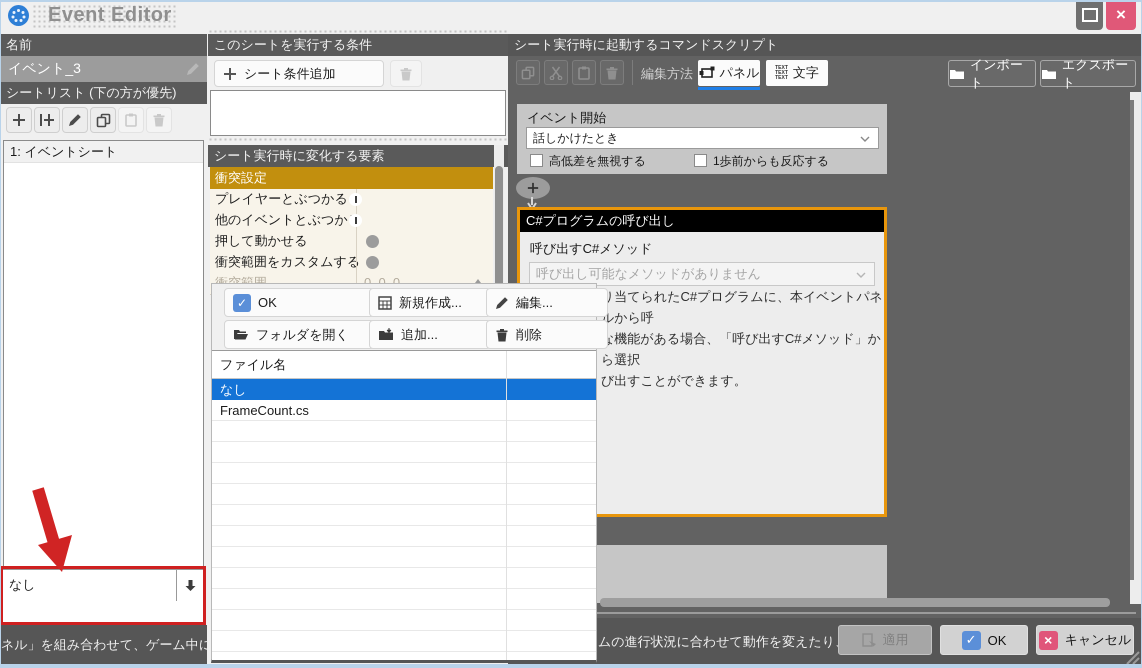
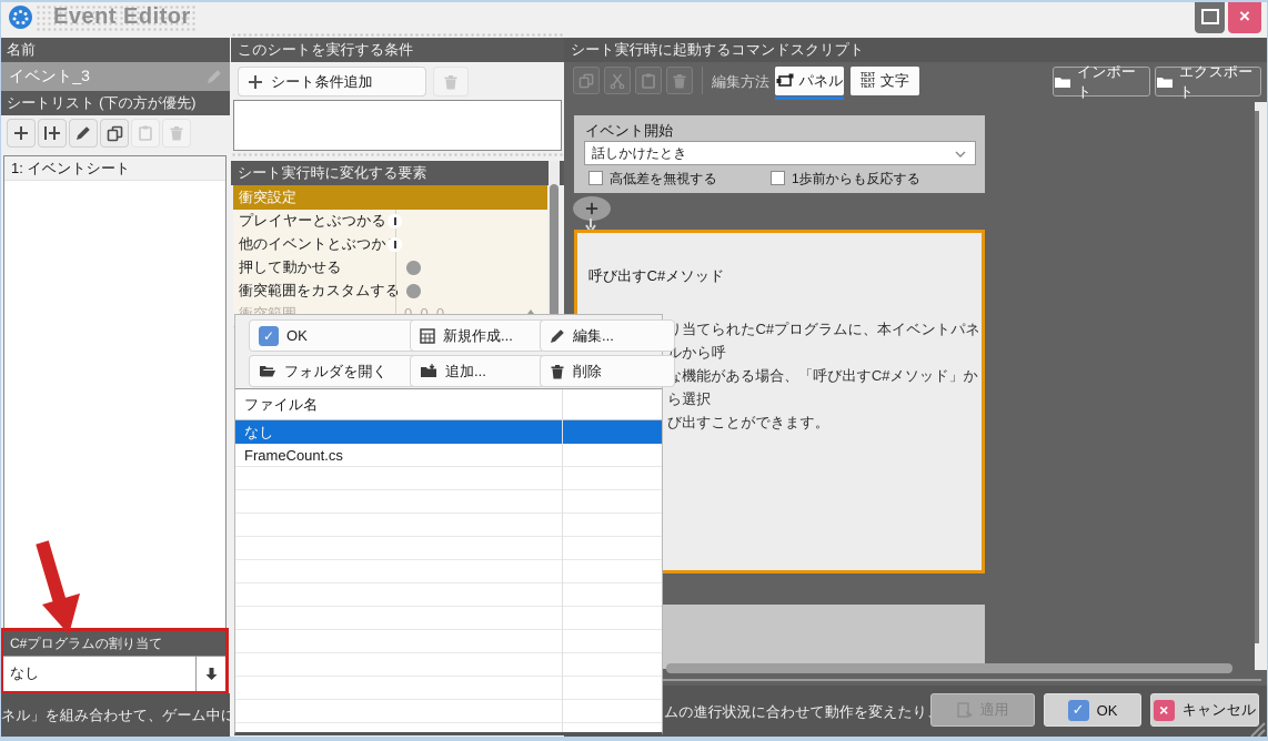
  Event Editor
  ×
  名前
  イベント_3
  シートリスト (下の方が優先)
  1: イベントシート
+ C#プログラムの割り当て
  なし
  ネル」を組み合わせて、ゲーム中に
  このシートを実行する条件
  シート条件追加
  シート実行時に変化する要素
  衝突設定
  プレイヤーとぶつかる
  他のイベントとぶつか
  押して動かせる
  衝突範囲をカスタムする
  シート実行時に起動するコマンドスクリプト
  編集方法
  パネル
  文字
  インポート
  エクスポート
  イベント開始
  話しかけたとき
  高低差を無視する
  1歩前からも反応する
- C#プログラムの呼び出し
  呼び出すC#メソッド
- 呼び出し可能なメソッドがありません
  当てられたC#プログラムに、本イベントパネルから呼
  機能がある場合、「呼び出すC#メソッド」から選択
  び出すことができます。
  ムの進行状況に合わせて動作を変えたり
  適用
  ✓
  OK
  ×
  キャンセル
  ✓
  OK
  新規作成...
  編集...
  フォルダを開く
  追加...
  削除
  ファイル名
  なし
  FrameCount.cs
